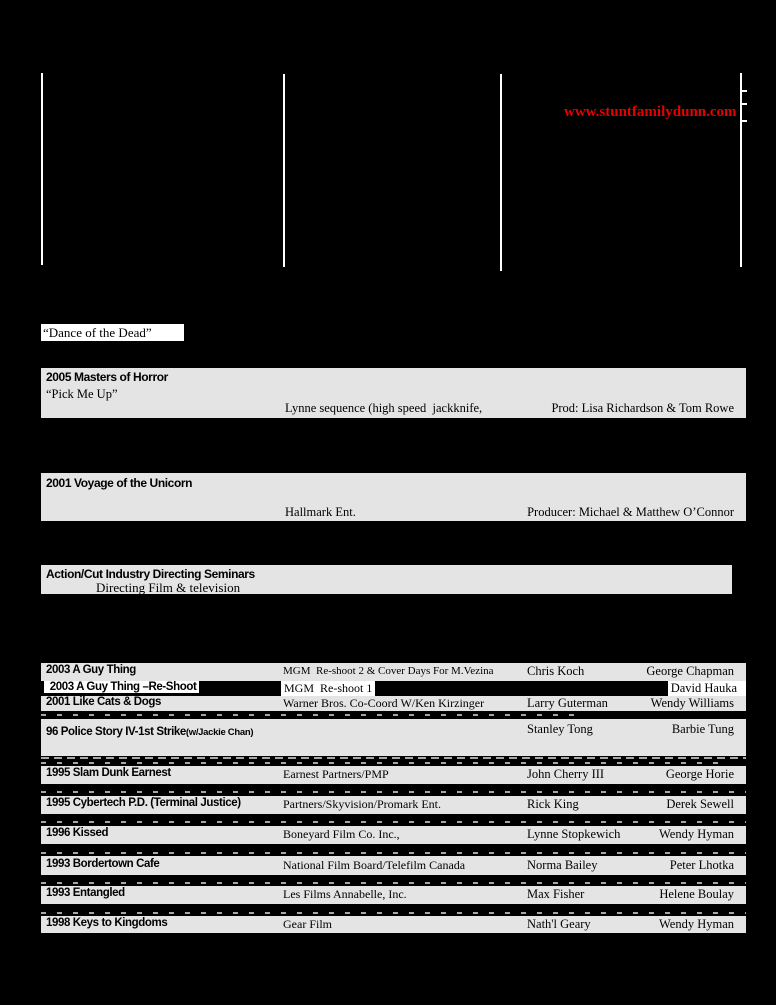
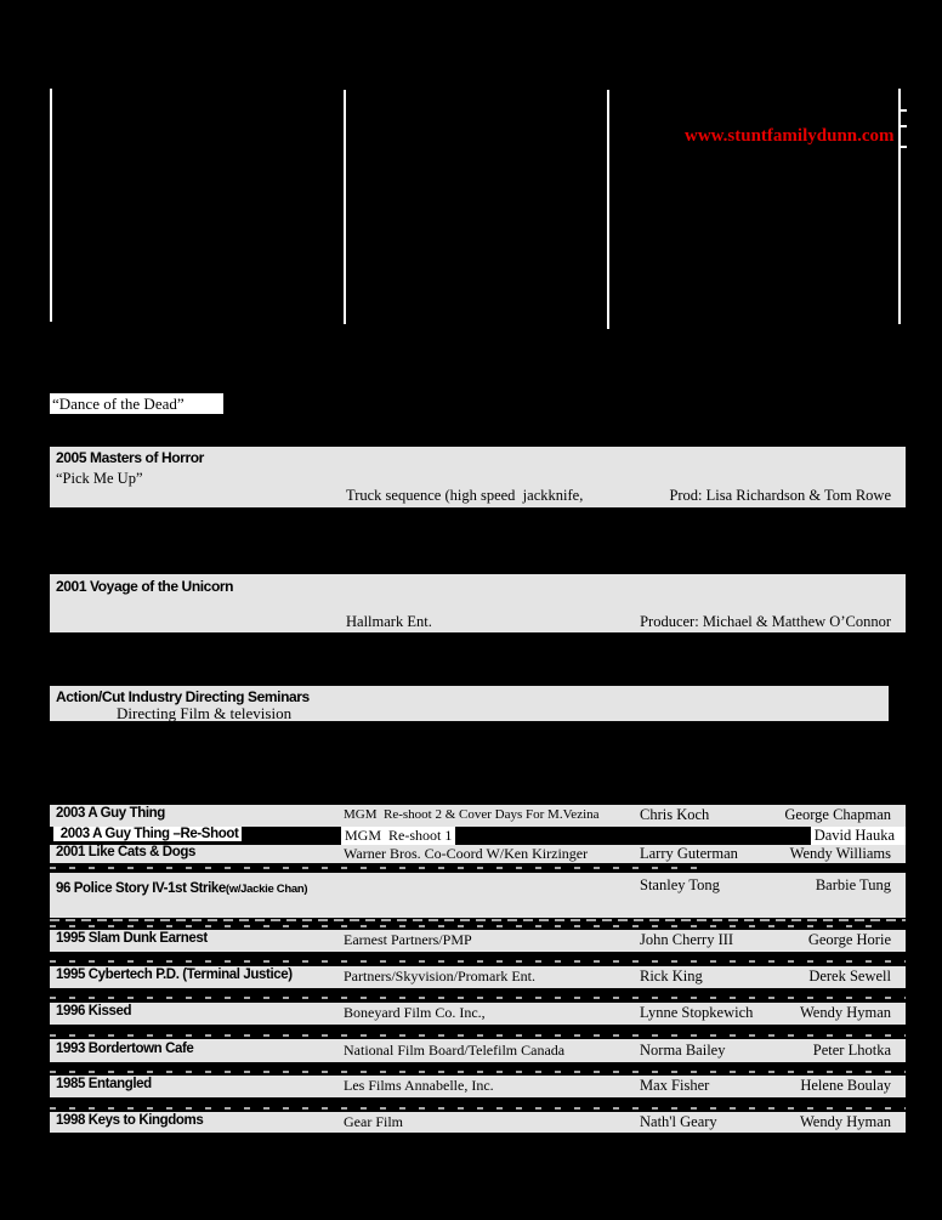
  www.stuntfamilydunn.com
  “Dance of the Dead”
  2005 Masters of Horror
  “Pick Me Up”
- Lynne sequence (high speed jackknife,
+ Truck sequence (high speed jackknife,
  Prod: Lisa Richardson & Tom Rowe
  2001 Voyage of the Unicorn
  Hallmark Ent.
  Producer: Michael & Matthew O’Connor
  Action/Cut Industry Directing Seminars
  Directing Film & television
  2003 A Guy Thing
  MGM Re-shoot 2 & Cover Days For M.Vezina
  Chris Koch
  George Chapman
  2003 A Guy Thing –Re-Shoot
  MGM Re-shoot 1
  David Hauka
  2001 Like Cats & Dogs
  Warner Bros. Co-Coord W/Ken Kirzinger
  Larry Guterman
  Wendy Williams
  96 Police Story IV-1st Strike(w/Jackie Chan)
  Stanley Tong
  Barbie Tung
  1995 Slam Dunk Earnest
  Earnest Partners/PMP
  John Cherry III
  George Horie
  1995 Cybertech P.D. (Terminal Justice)
  Partners/Skyvision/Promark Ent.
  Rick King
  Derek Sewell
  1996 Kissed
  Boneyard Film Co. Inc.,
  Lynne Stopkewich
  Wendy Hyman
  1993 Bordertown Cafe
  National Film Board/Telefilm Canada
  Norma Bailey
  Peter Lhotka
- 1993 Entangled
+ 1985 Entangled
  Les Films Annabelle, Inc.
  Max Fisher
  Helene Boulay
  1998 Keys to Kingdoms
  Gear Film
  Nath'l Geary
  Wendy Hyman
